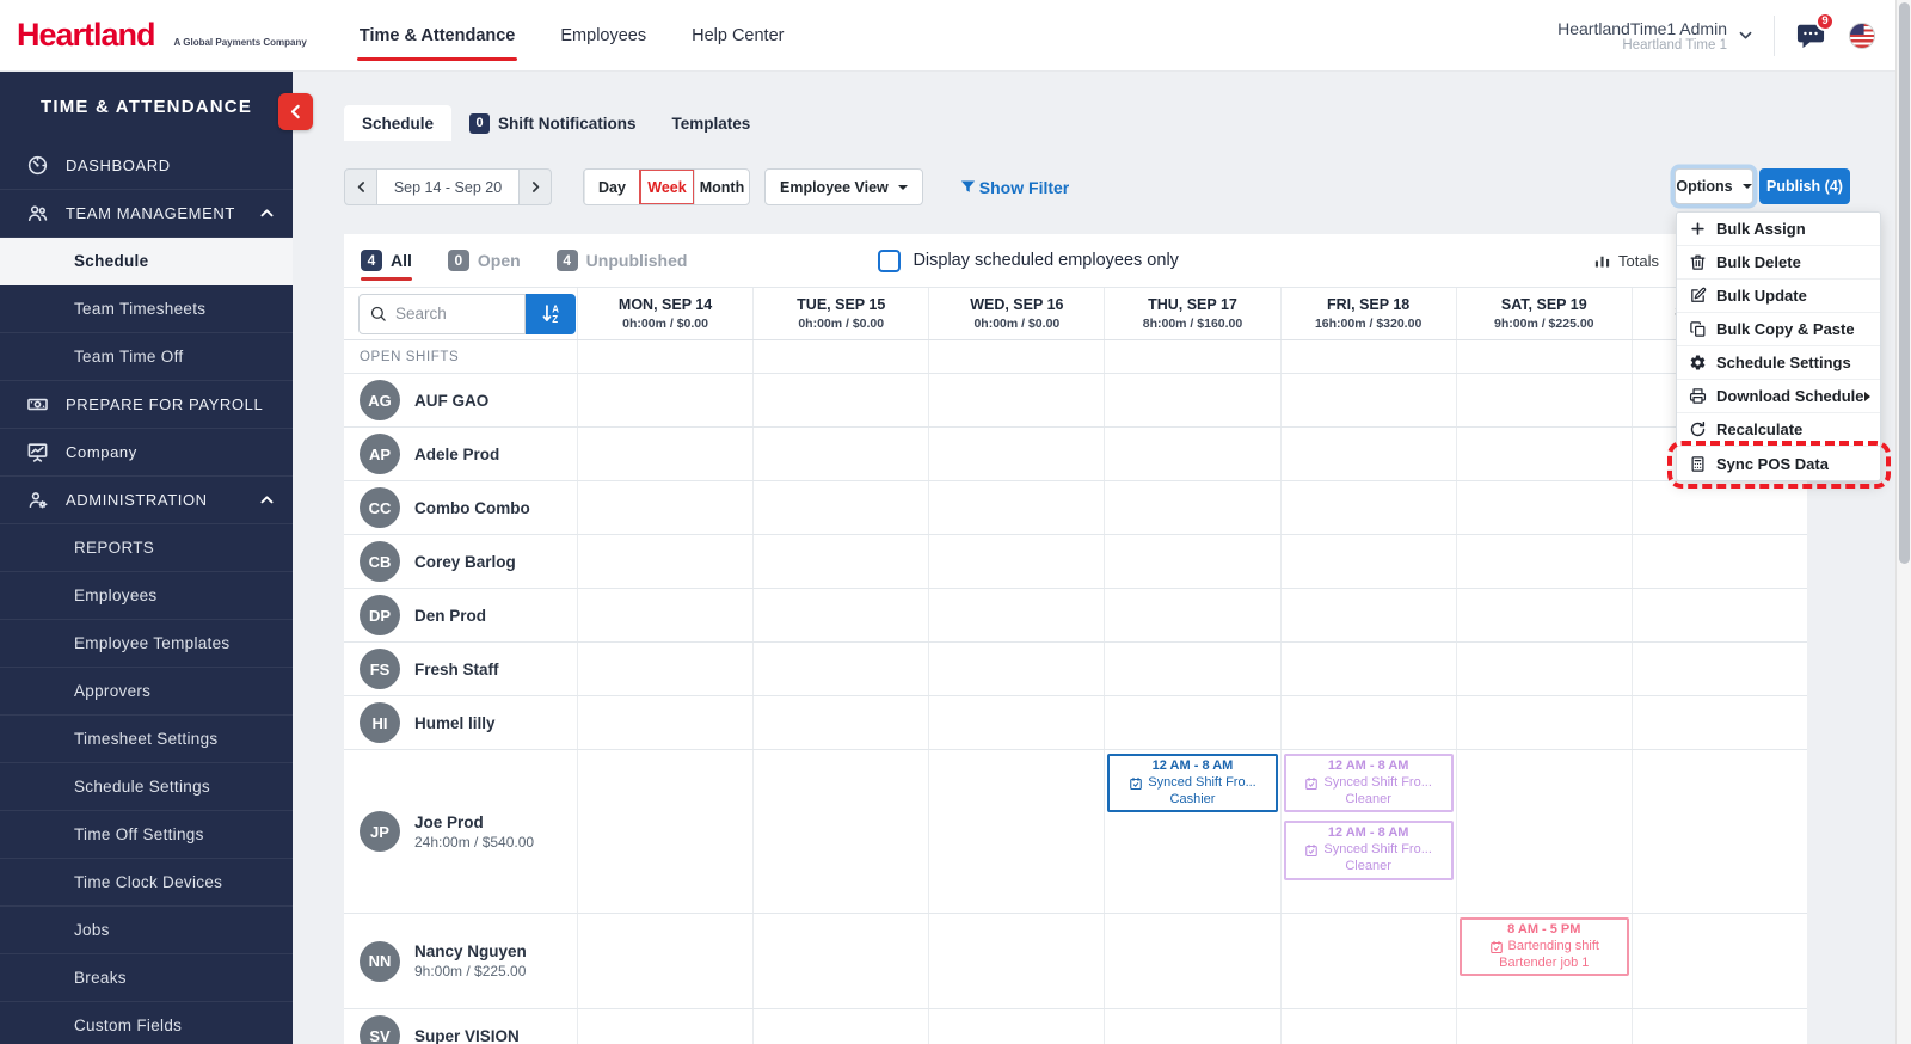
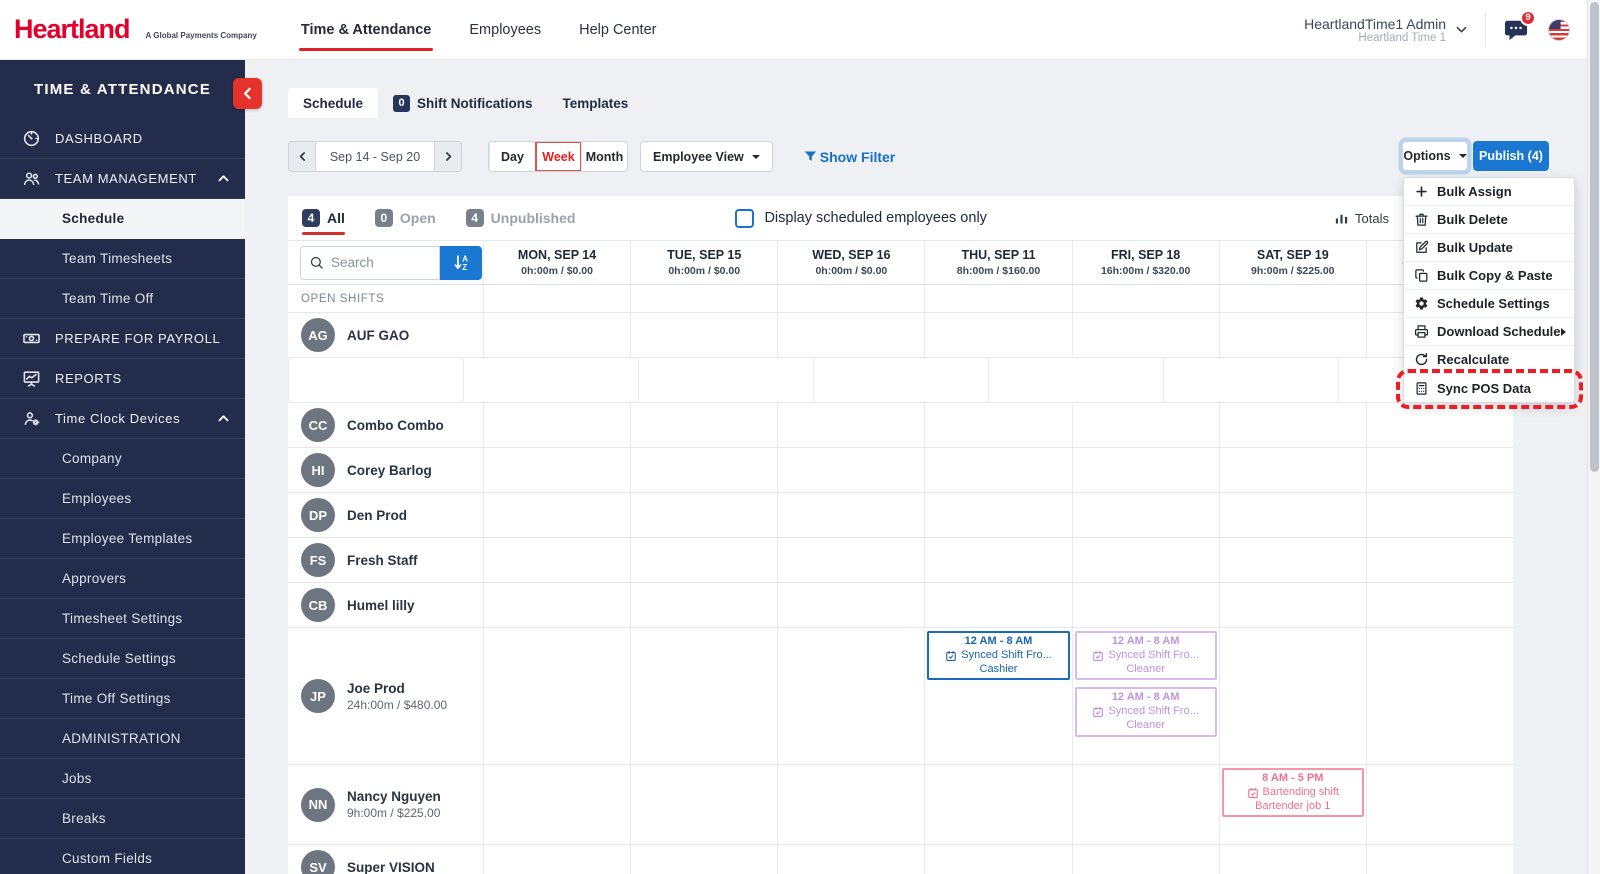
  Heartland
  A Global Payments Company
  Time & Attendance
  Employees
  Help Center
  HeartlandTime1 Admin
  Heartland Time 1
  9
  TIME & ATTENDANCE
  DASHBOARD
  TEAM MANAGEMENT
  Schedule
  Team Timesheets
  Team Time Off
  PREPARE FOR PAYROLL
- Company
+ REPORTS
- ADMINISTRATION
+ Time Clock Devices
- REPORTS
+ Company
  Employees
  Employee Templates
  Approvers
  Timesheet Settings
  Schedule Settings
  Time Off Settings
- Time Clock Devices
+ ADMINISTRATION
  Jobs
  Breaks
  Custom Fields
  Schedule
  0
  Shift Notifications
  Templates
  Sep 14 - Sep 20
  Day
  Week
  Month
  Employee View
  Show Filter
  Options
  Publish (4)
  4
  All
  0
  Open
  4
  Unpublished
  Display scheduled employees only
  Totals
  Search
  A
  Z
  MON, SEP 14
  0h:00m / $0.00
  TUE, SEP 15
  0h:00m / $0.00
  WED, SEP 16
  0h:00m / $0.00
- THU, SEP 17
+ THU, SEP 11
  8h:00m / $160.00
  FRI, SEP 18
  16h:00m / $320.00
  SAT, SEP 19
  9h:00m / $225.00
  OPEN SHIFTS
  AG
  AUF GAO
- AP
- Adele Prod
  CC
  Combo Combo
- CB
+ HI
  Corey Barlog
  DP
  Den Prod
  FS
  Fresh Staff
- HI
+ CB
  Humel lilly
  JP
  Joe Prod
- 24h:00m / $540.00
+ 24h:00m / $480.00
  12 AM - 8 AM
  Synced Shift Fro...
  Cashier
  12 AM - 8 AM
  Synced Shift Fro...
  Cleaner
  12 AM - 8 AM
  Synced Shift Fro...
  Cleaner
  NN
  Nancy Nguyen
  9h:00m / $225.00
  8 AM - 5 PM
  Bartending shift
  Bartender job 1
  SV
  Super VISION
  Bulk Assign
  Bulk Delete
  Bulk Update
  Bulk Copy & Paste
  Schedule Settings
  Download Schedule
  Recalculate
  Sync POS Data
